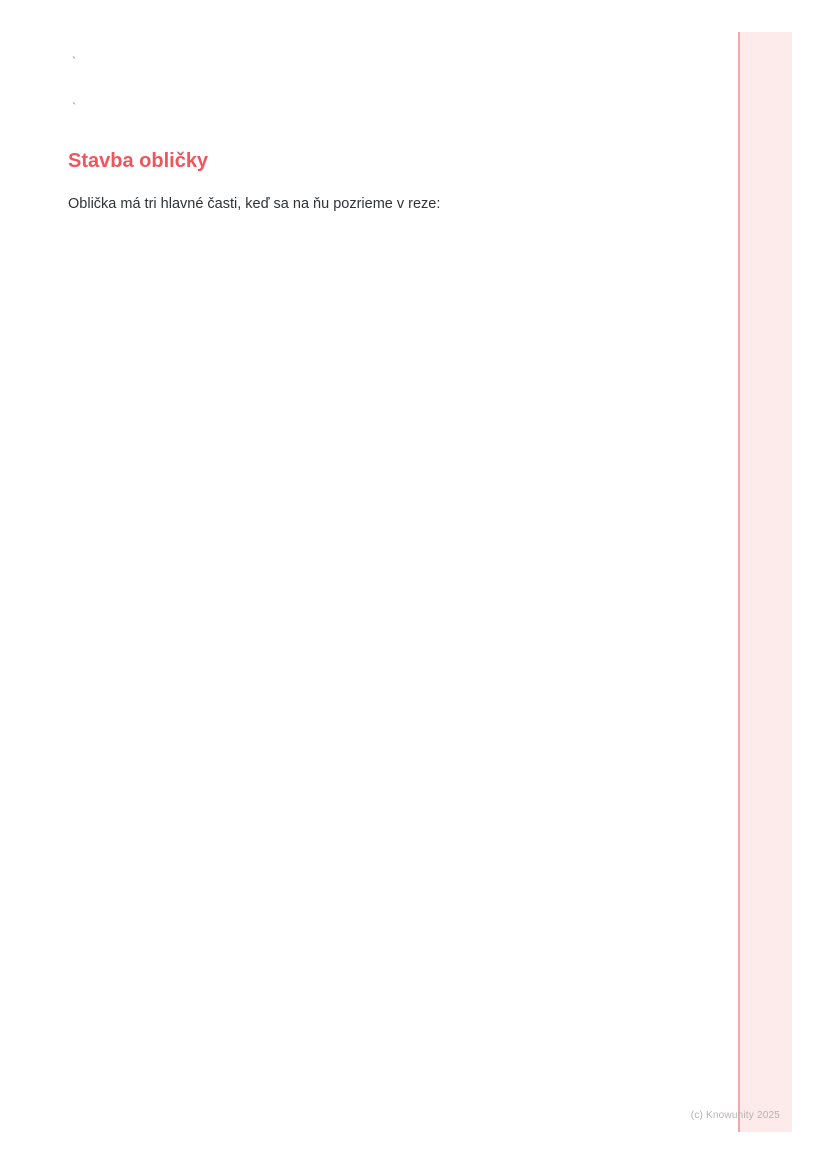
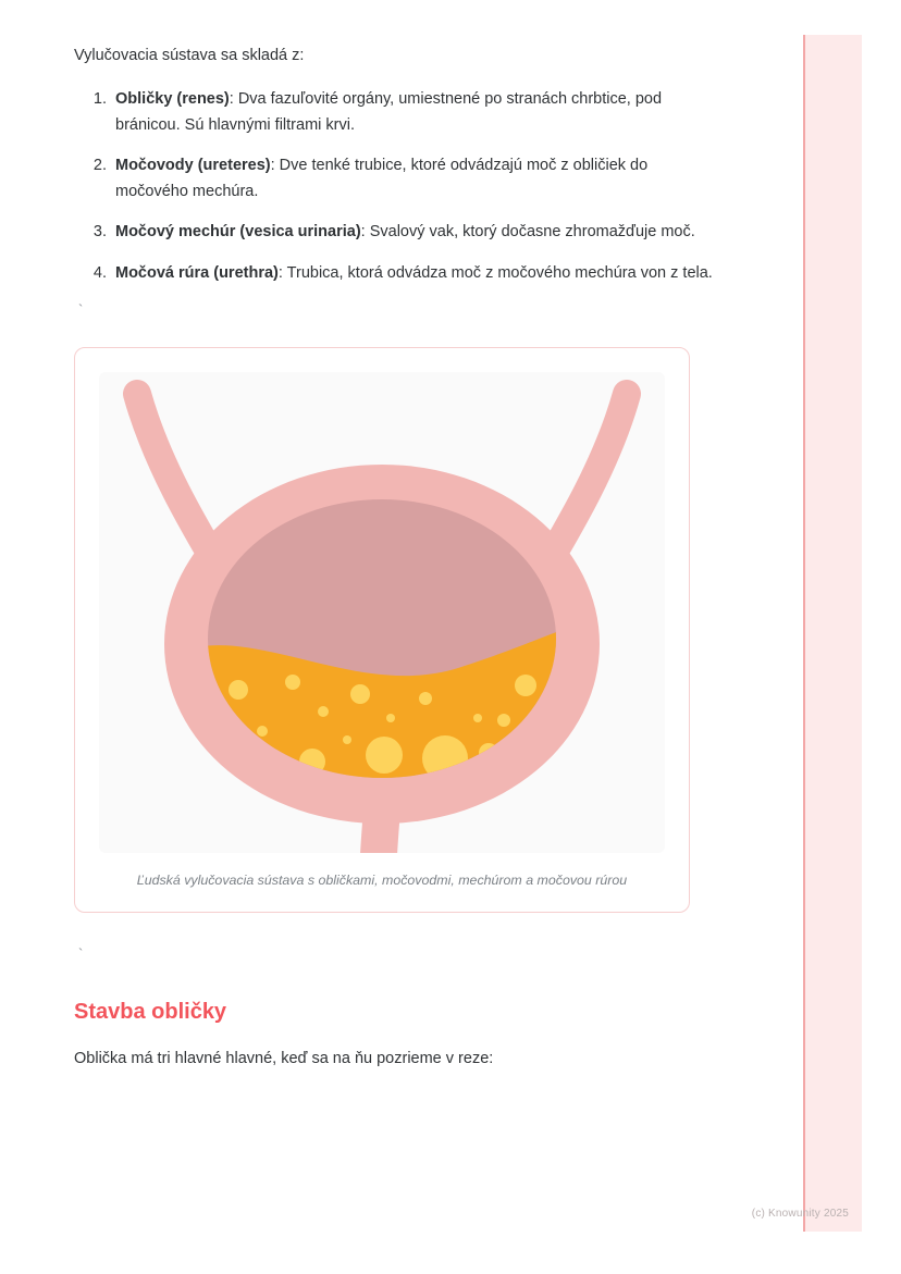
+ Vylučovacia sústava sa skladá z:
+ Obličky (renes): Dva fazuľovité orgány, umiestnené po stranách chrbtice, pod bránicou. Sú hlavnými filtrami krvi.
+ Močovody (ureteres): Dve tenké trubice, ktoré odvádzajú moč z obličiek do močového mechúra.
+ Močový mechúr (vesica urinaria): Svalový vak, ktorý dočasne zhromažďuje moč.
+ Močová rúra (urethra): Trubica, ktorá odvádza moč z močového mechúra von z tela.
  `
+ Ľudská vylučovacia sústava s obličkami, močovodmi, mechúrom a močovou rúrou
  `
  Stavba obličky
- Oblička má tri hlavné časti, keď sa na ňu pozrieme v reze:
+ Oblička má tri hlavné hlavné, keď sa na ňu pozrieme v reze:
  (c) Knowunity 2025
